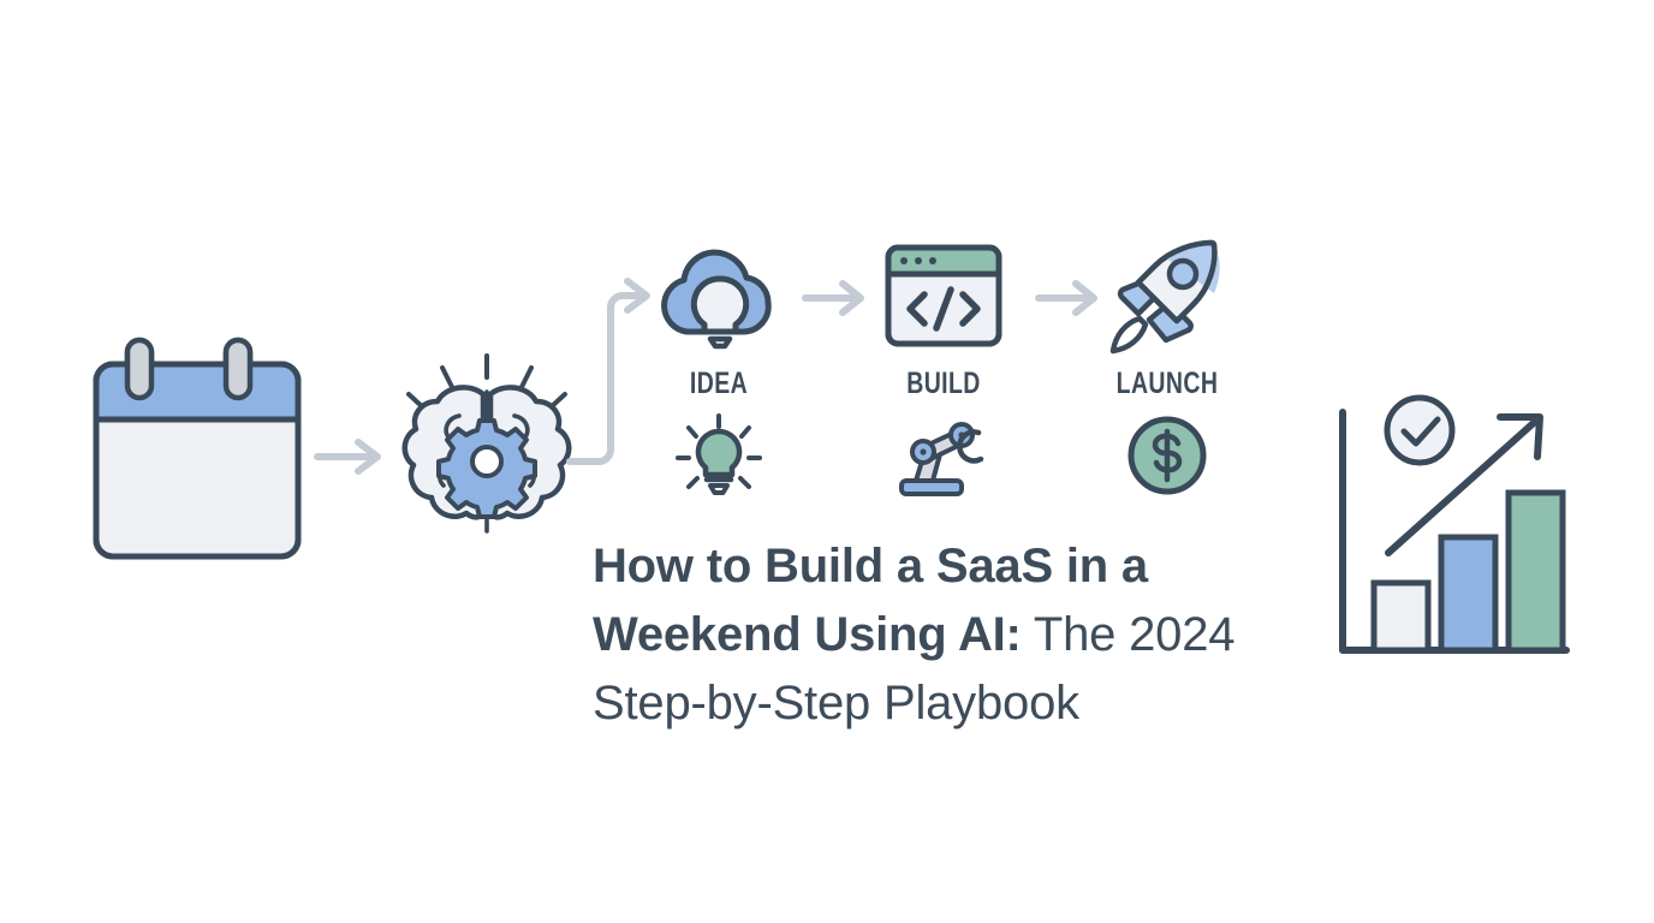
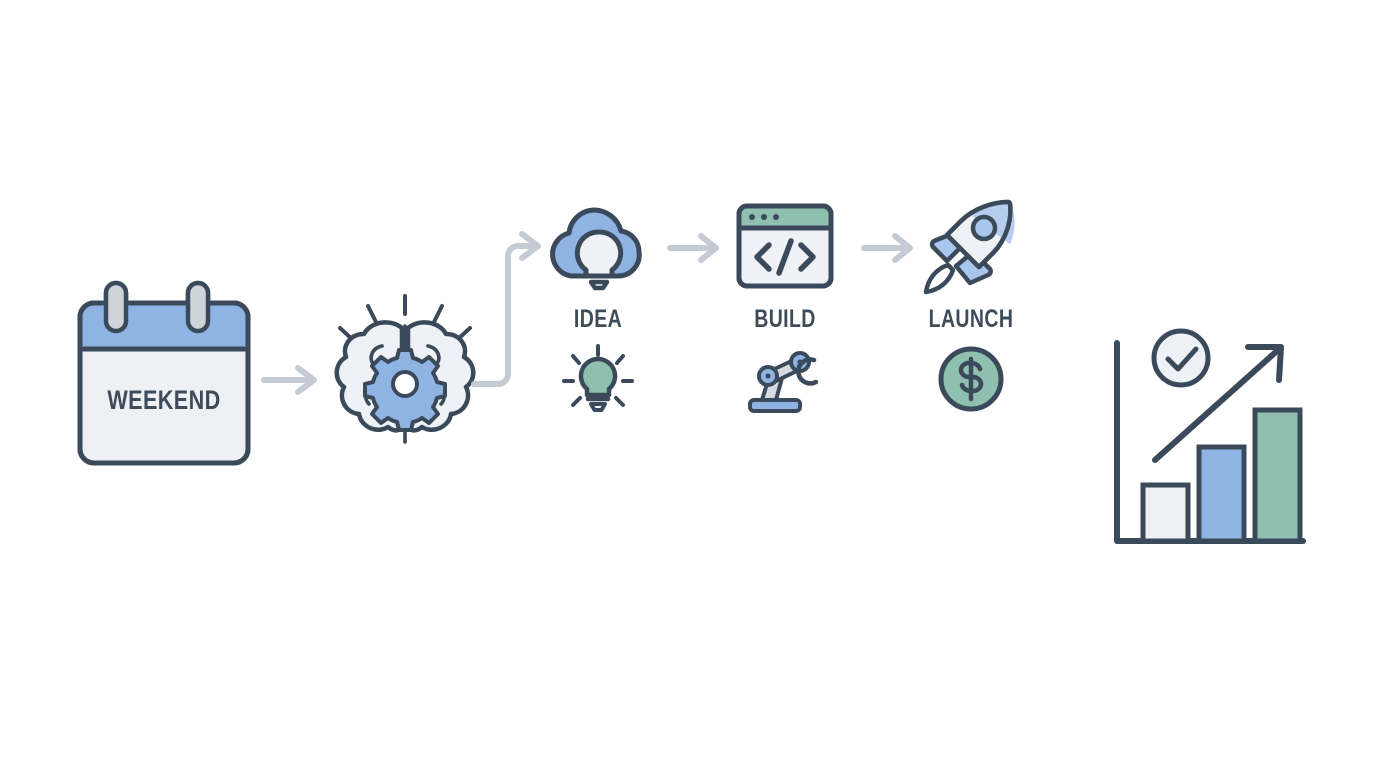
+ WEEKEND
  IDEA
  BUILD
  LAUNCH
- How to Build a SaaS in a Weekend Using AI: The 2024 Step-by-Step Playbook
